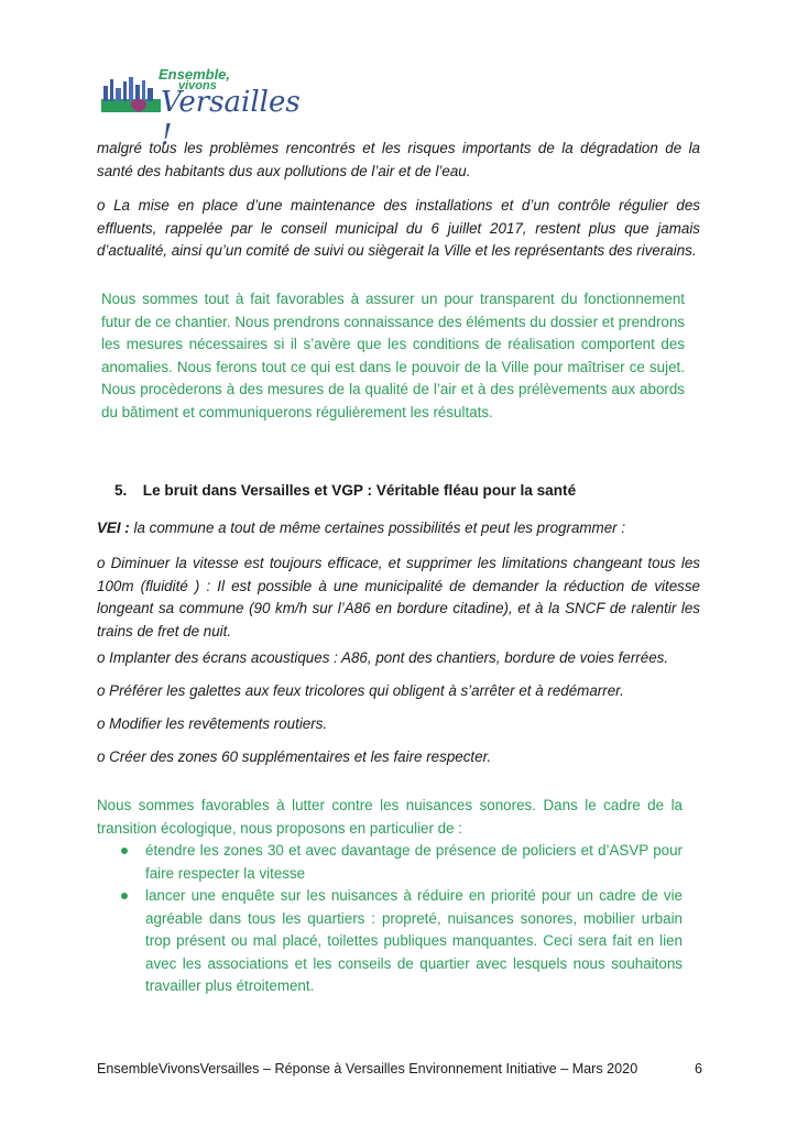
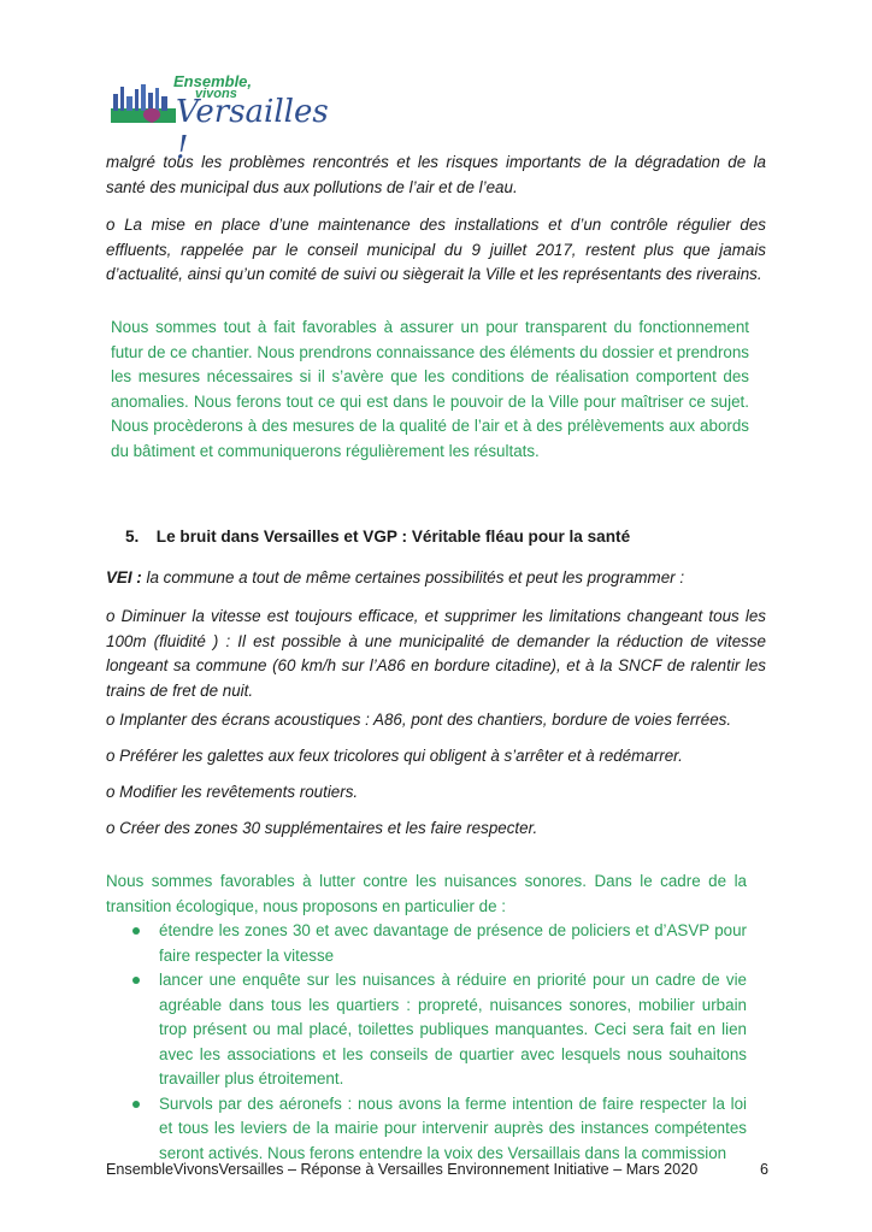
  Ensemble,
  vivons
  Versailles !
- malgré tous les problèmes rencontrés et les risques importants de la dégradation de la santé des habitants dus aux pollutions de l’air et de l’eau.
+ malgré tous les problèmes rencontrés et les risques importants de la dégradation de la santé des municipal dus aux pollutions de l’air et de l’eau.
- o La mise en place d’une maintenance des installations et d’un contrôle régulier des effluents, rappelée par le conseil municipal du 6 juillet 2017, restent plus que jamais d’actualité, ainsi qu’un comité de suivi ou siègerait la Ville et les représentants des riverains.
+ o La mise en place d’une maintenance des installations et d’un contrôle régulier des effluents, rappelée par le conseil municipal du 9 juillet 2017, restent plus que jamais d’actualité, ainsi qu’un comité de suivi ou siègerait la Ville et les représentants des riverains.
  Nous sommes tout à fait favorables à assurer un pour transparent du fonctionnement futur de ce chantier. Nous prendrons connaissance des éléments du dossier et prendrons les mesures nécessaires si il s’avère que les conditions de réalisation comportent des anomalies. Nous ferons tout ce qui est dans le pouvoir de la Ville pour maîtriser ce sujet. Nous procèderons à des mesures de la qualité de l’air et à des prélèvements aux abords du bâtiment et communiquerons régulièrement les résultats.
  5. Le bruit dans Versailles et VGP : Véritable fléau pour la santé
  VEI : la commune a tout de même certaines possibilités et peut les programmer :
- o Diminuer la vitesse est toujours efficace, et supprimer les limitations changeant tous les 100m (fluidité ) : Il est possible à une municipalité de demander la réduction de vitesse longeant sa commune (90 km/h sur l’A86 en bordure citadine), et à la SNCF de ralentir les trains de fret de nuit.
+ o Diminuer la vitesse est toujours efficace, et supprimer les limitations changeant tous les 100m (fluidité ) : Il est possible à une municipalité de demander la réduction de vitesse longeant sa commune (60 km/h sur l’A86 en bordure citadine), et à la SNCF de ralentir les trains de fret de nuit.
  o Implanter des écrans acoustiques : A86, pont des chantiers, bordure de voies ferrées.
  o Préférer les galettes aux feux tricolores qui obligent à s’arrêter et à redémarrer.
  o Modifier les revêtements routiers.
- o Créer des zones 60 supplémentaires et les faire respecter.
+ o Créer des zones 30 supplémentaires et les faire respecter.
  Nous sommes favorables à lutter contre les nuisances sonores. Dans le cadre de la transition écologique, nous proposons en particulier de :
  étendre les zones 30 et avec davantage de présence de policiers et d’ASVP pour faire respecter la vitesse
  lancer une enquête sur les nuisances à réduire en priorité pour un cadre de vie agréable dans tous les quartiers : propreté, nuisances sonores, mobilier urbain trop présent ou mal placé, toilettes publiques manquantes. Ceci sera fait en lien avec les associations et les conseils de quartier avec lesquels nous souhaitons travailler plus étroitement.
+ Survols par des aéronefs : nous avons la ferme intention de faire respecter la loi et tous les leviers de la mairie pour intervenir auprès des instances compétentes seront activés. Nous ferons entendre la voix des Versaillais dans la commission
  EnsembleVivonsVersailles – Réponse à Versailles Environnement Initiative – Mars 2020
  6
